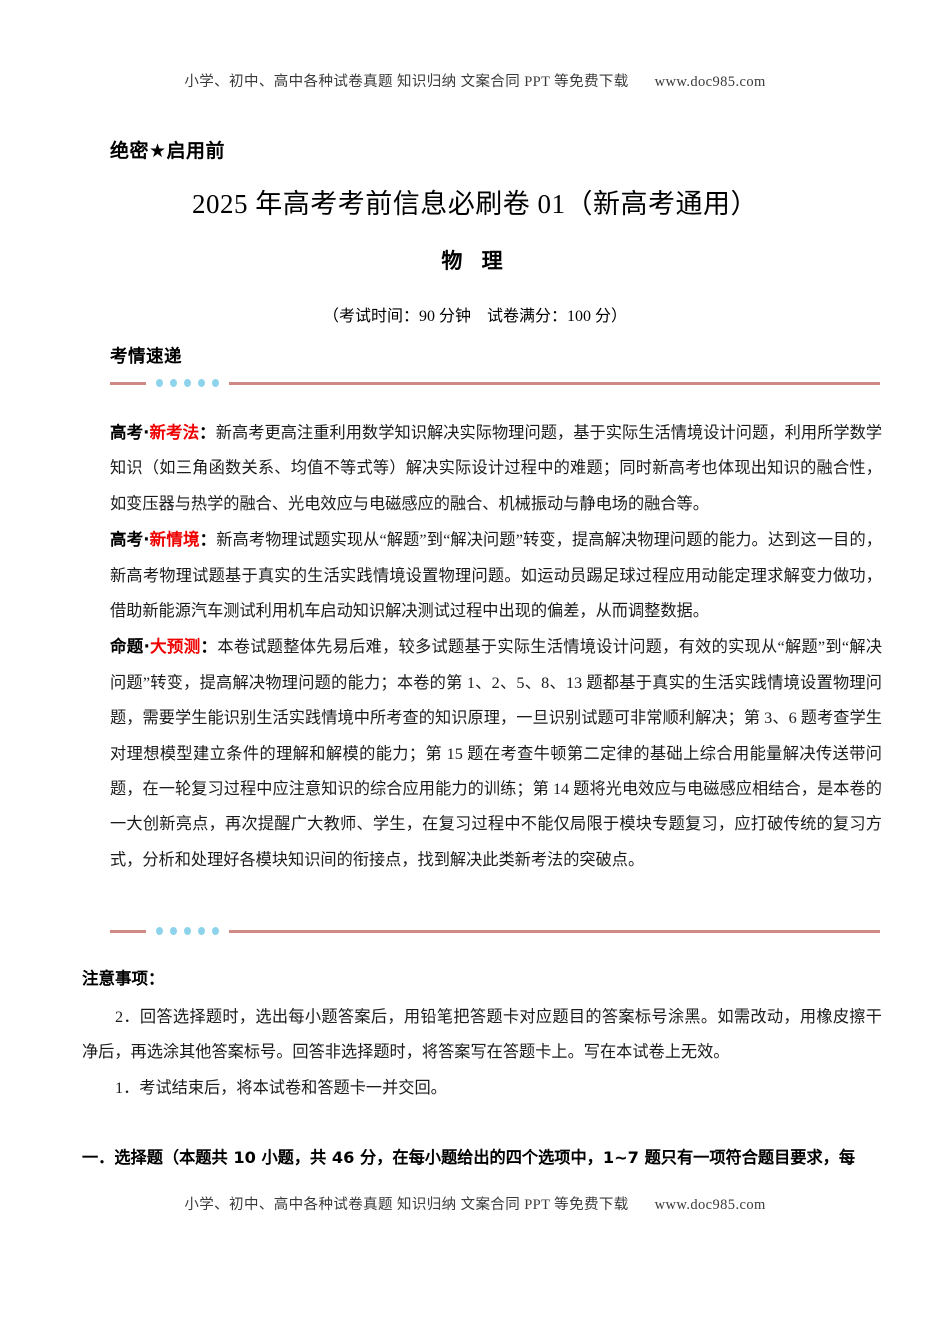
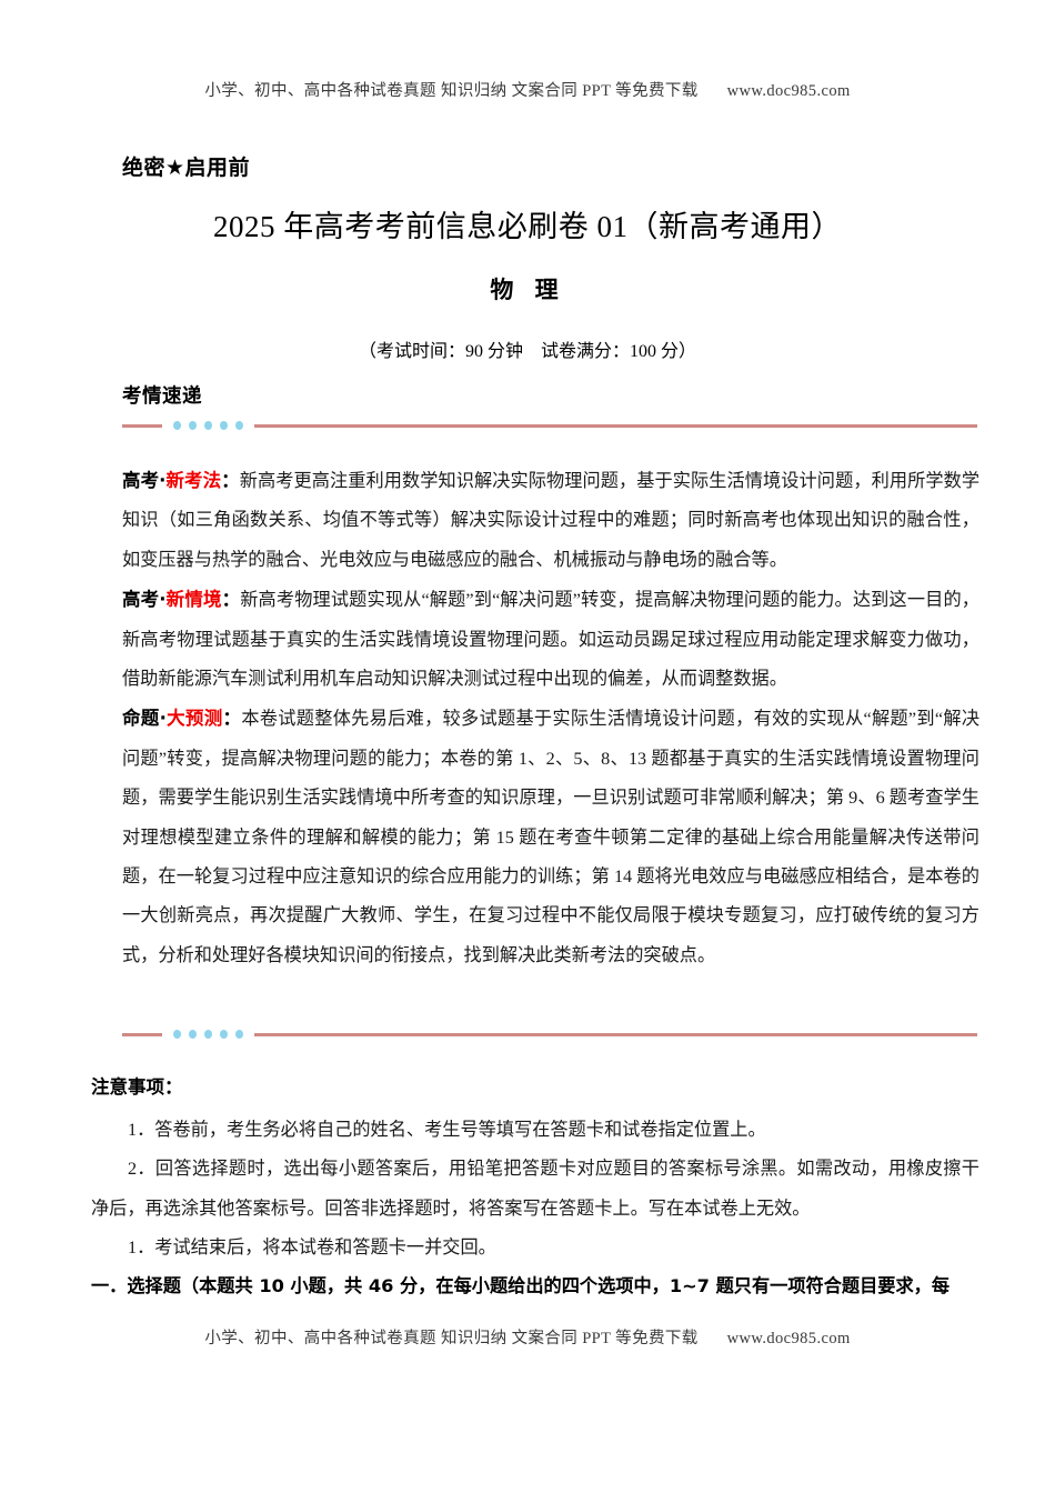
  小学、初中、高中各种试卷真题 知识归纳 文案合同 PPT 等免费下载 www.doc985.com
  绝密★启用前
  2025 年高考考前信息必刷卷 01（新高考通用）
  物 理
  （考试时间：90 分钟 试卷满分：100 分）
  考情速递
  高考·新考法：新高考更高注重利用数学知识解决实际物理问题，基于实际生活情境设计问题，利用所学数学知识（如三角函数关系、均值不等式等）解决实际设计过程中的难题；同时新高考也体现出知识的融合性，如变压器与热学的融合、光电效应与电磁感应的融合、机械振动与静电场的融合等。
  高考·新情境：新高考物理试题实现从“解题”到“解决问题”转变，提高解决物理问题的能力。达到这一目的，新高考物理试题基于真实的生活实践情境设置物理问题。如运动员踢足球过程应用动能定理求解变力做功，借助新能源汽车测试利用机车启动知识解决测试过程中出现的偏差，从而调整数据。
- 命题·大预测：本卷试题整体先易后难，较多试题基于实际生活情境设计问题，有效的实现从“解题”到“解决问题”转变，提高解决物理问题的能力；本卷的第 1、2、5、8、13 题都基于真实的生活实践情境设置物理问题，需要学生能识别生活实践情境中所考查的知识原理，一旦识别试题可非常顺利解决；第 3、6 题考查学生对理想模型建立条件的理解和解模的能力；第 15 题在考查牛顿第二定律的基础上综合用能量解决传送带问题，在一轮复习过程中应注意知识的综合应用能力的训练；第 14 题将光电效应与电磁感应相结合，是本卷的一大创新亮点，再次提醒广大教师、学生，在复习过程中不能仅局限于模块专题复习，应打破传统的复习方式，分析和处理好各模块知识间的衔接点，找到解决此类新考法的突破点。
+ 命题·大预测：本卷试题整体先易后难，较多试题基于实际生活情境设计问题，有效的实现从“解题”到“解决问题”转变，提高解决物理问题的能力；本卷的第 1、2、5、8、13 题都基于真实的生活实践情境设置物理问题，需要学生能识别生活实践情境中所考查的知识原理，一旦识别试题可非常顺利解决；第 9、6 题考查学生对理想模型建立条件的理解和解模的能力；第 15 题在考查牛顿第二定律的基础上综合用能量解决传送带问题，在一轮复习过程中应注意知识的综合应用能力的训练；第 14 题将光电效应与电磁感应相结合，是本卷的一大创新亮点，再次提醒广大教师、学生，在复习过程中不能仅局限于模块专题复习，应打破传统的复习方式，分析和处理好各模块知识间的衔接点，找到解决此类新考法的突破点。
  注意事项：
+ 1．答卷前，考生务必将自己的姓名、考生号等填写在答题卡和试卷指定位置上。
  2．回答选择题时，选出每小题答案后，用铅笔把答题卡对应题目的答案标号涂黑。如需改动，用橡皮擦干净后，再选涂其他答案标号。回答非选择题时，将答案写在答题卡上。写在本试卷上无效。
  1．考试结束后，将本试卷和答题卡一并交回。
  一．选择题（本题共 10 小题，共 46 分，在每小题给出的四个选项中，1~7 题只有一项符合题目要求，每
  小学、初中、高中各种试卷真题 知识归纳 文案合同 PPT 等免费下载 www.doc985.com
